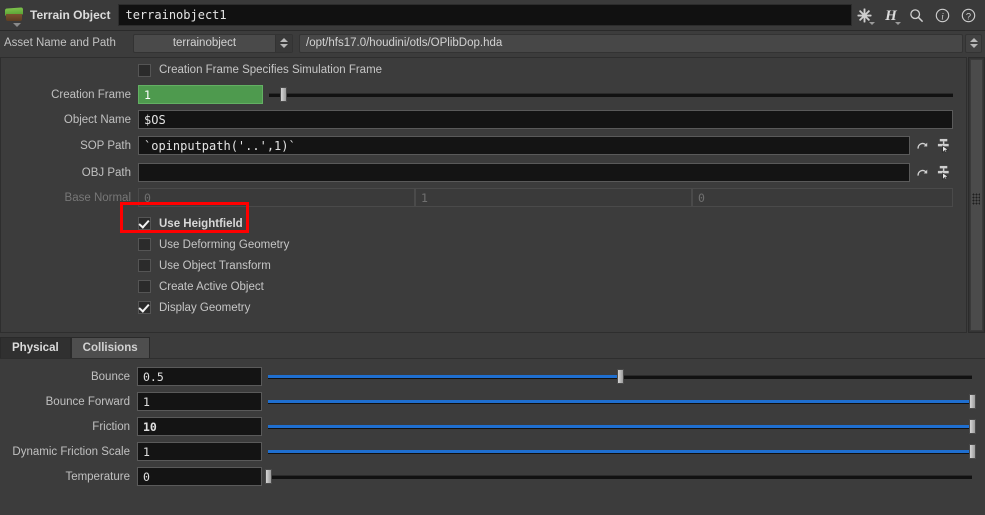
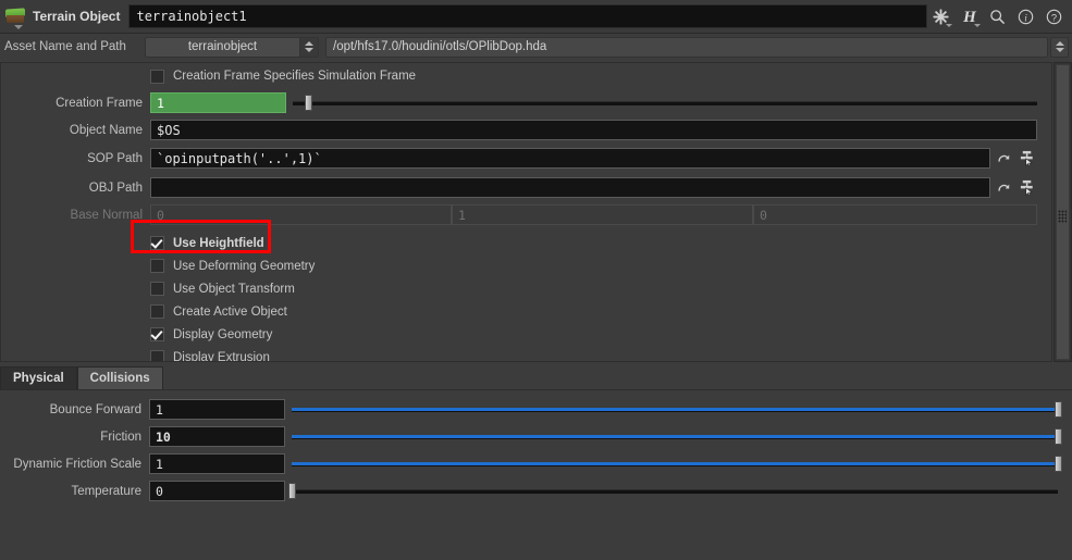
  Terrain Object
  terrainobject1
  H
  i
  ?
  Asset Name and Path
  terrainobject
  /opt/hfs17.0/houdini/otls/OPlibDop.hda
  Creation Frame Specifies Simulation Frame
  Creation Frame
  1
  Object Name
  $OS
  SOP Path
  `opinputpath('..',1)`
  OBJ Path
  Base Normal
  0
  1
  0
  Use Heightfield
  Use Deforming Geometry
  Use Object Transform
  Create Active Object
  Display Geometry
+ Display Extrusion
  Physical
  Collisions
- Bounce
- 0.5
  Bounce Forward
  1
  Friction
  10
  Dynamic Friction Scale
  1
  Temperature
  0
